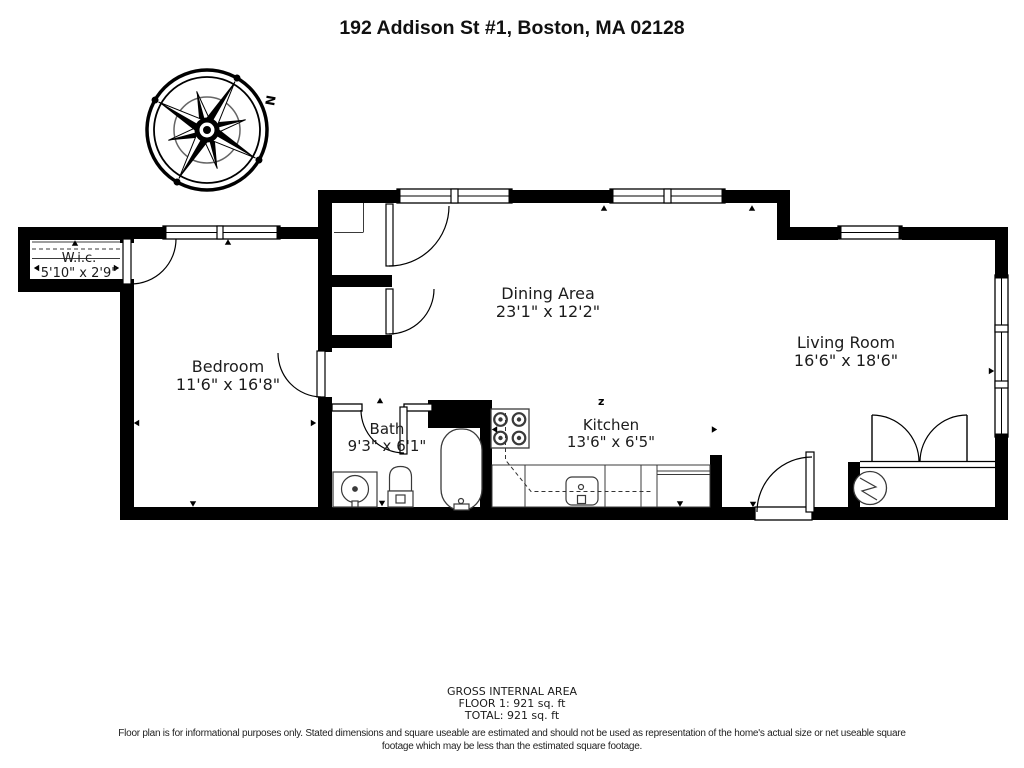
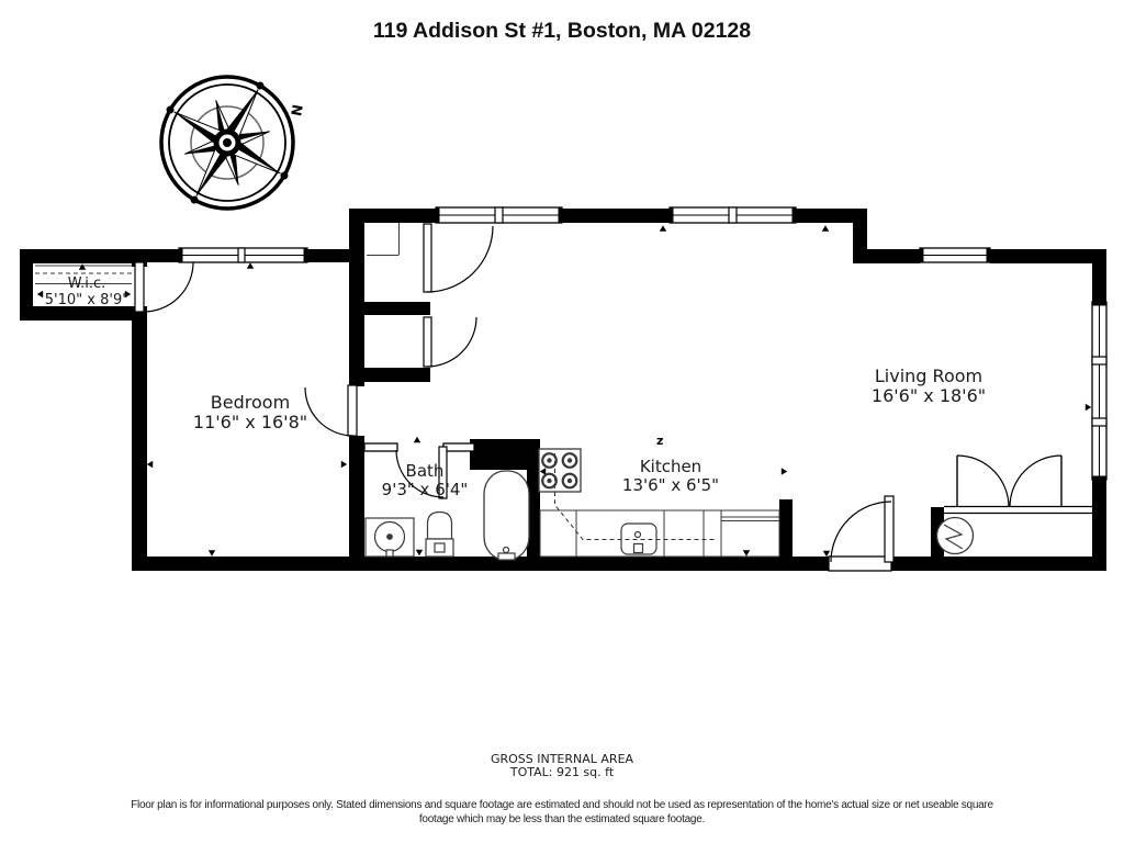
- 192 Addison St #1, Boston, MA 02128
+ 119 Addison St #1, Boston, MA 02128
  z
  W.i.c.
- 5'10" x 2'9"
+ 5'10" x 8'9"
  Bedroom
  11'6" x 16'8"
- Dining Area
- 23'1" x 12'2"
  Kitchen
  13'6" x 6'5"
  Bath
- 9'3" x 6'1"
+ 9'3" x 6'4"
  Living Room
  16'6" x 18'6"
  GROSS INTERNAL AREA
- FLOOR 1: 921 sq. ft
  TOTAL: 921 sq. ft
- Floor plan is for informational purposes only. Stated dimensions and square useable are estimated and should not be used as representation of the home's actual size or net useable square footage which may be less than the estimated square footage.
+ Floor plan is for informational purposes only. Stated dimensions and square footage are estimated and should not be used as representation of the home's actual size or net useable square footage which may be less than the estimated square footage.
